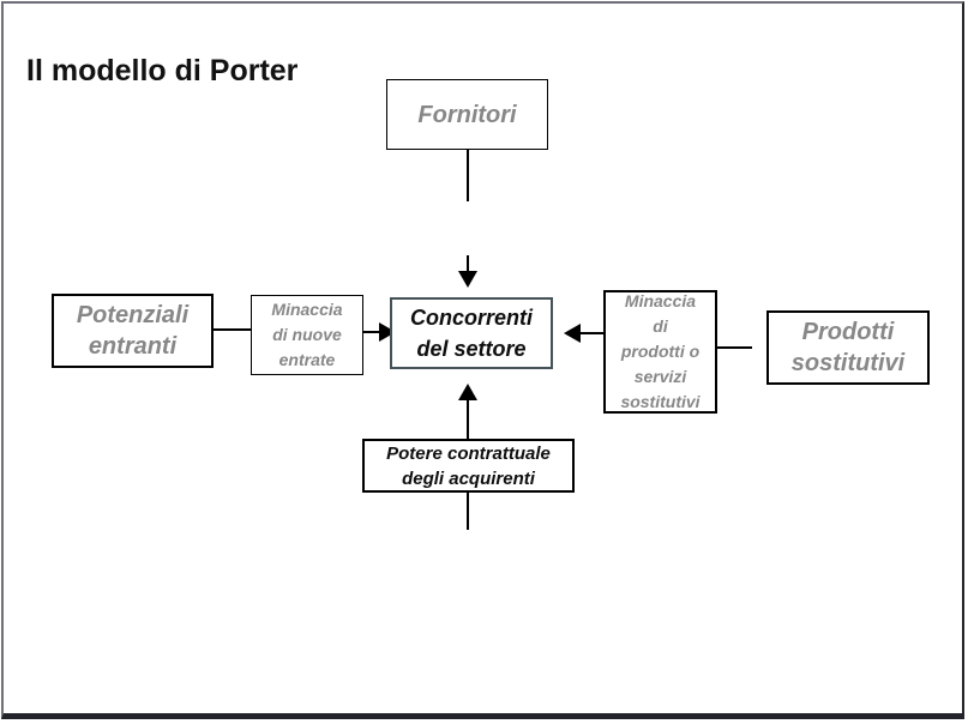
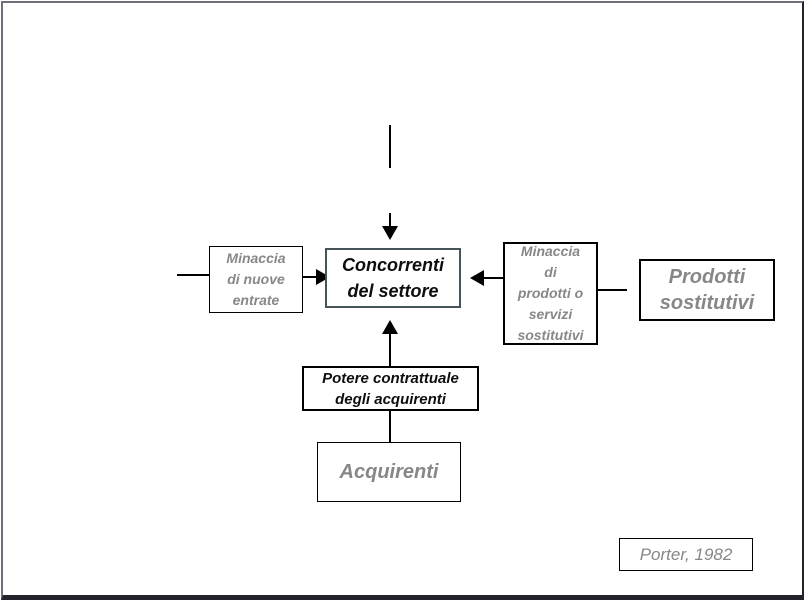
- Il modello di Porter
- Fornitori
- Potenziali
- entranti
  Minaccia
  di nuove
  entrate
  Concorrenti
  del settore
  Minaccia
  di
  prodotti o
  servizi
  sostitutivi
  Prodotti
  sostitutivi
  Potere contrattuale
  degli acquirenti
+ Acquirenti
+ Porter, 1982
